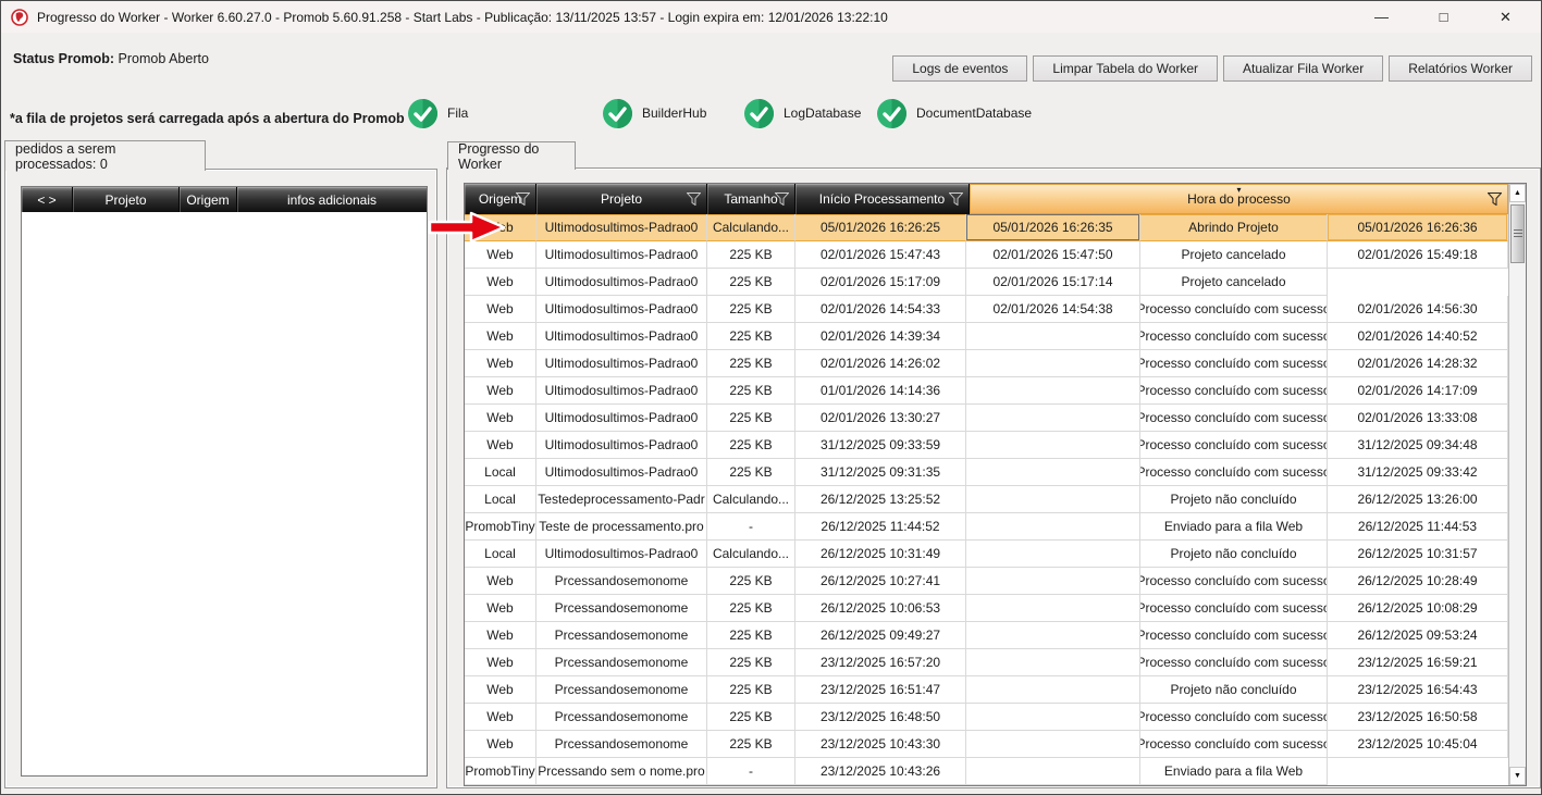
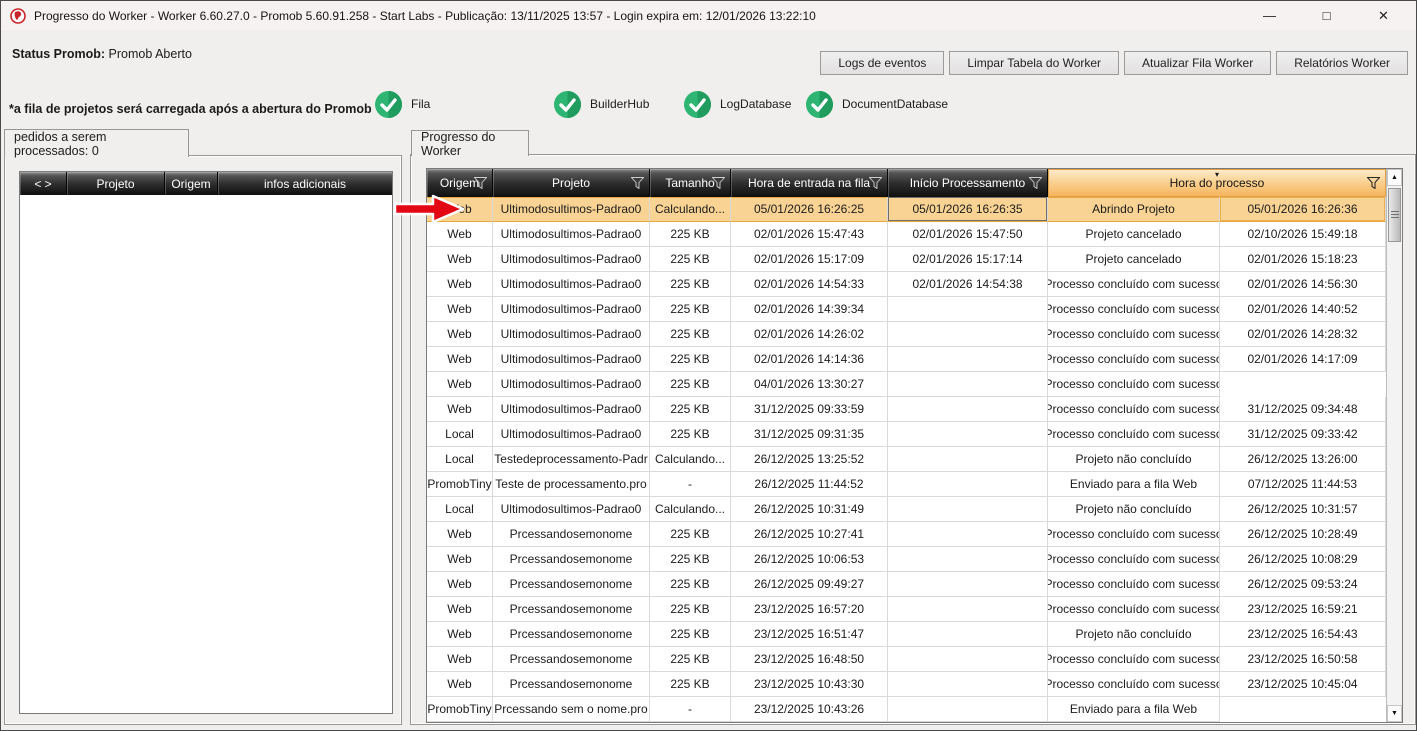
  Progresso do Worker - Worker 6.60.27.0 - Promob 5.60.91.258 - Start Labs - Publicação: 13/11/2025 13:57 - Login expira em: 12/01/2026 13:22:10
  —
  □
  ✕
  Status Promob: Promob Aberto
  Logs de eventos
  Limpar Tabela do Worker
  Atualizar Fila Worker
  Relatórios Worker
  *a fila de projetos será carregada após a abertura do Promob
  Fila
  BuilderHub
  LogDatabase
  DocumentDatabase
  pedidos a serem processados: 0
  < >
  Projeto
  Origem
  infos adicionais
  Progresso do Worker
  Origem
  Projeto
  Tamanho
+ Hora de entrada na fila
  Início Processamento
  ▾
  Hora do processo
  Ultimodosultimos-Padrao0
  Calculando...
  05/01/2026 16:26:25
  05/01/2026 16:26:35
  Abrindo Projeto
  05/01/2026 16:26:36
  Web
  Ultimodosultimos-Padrao0
  225 KB
  02/01/2026 15:47:43
  02/01/2026 15:47:50
  Projeto cancelado
- 02/01/2026 15:49:18
+ 02/10/2026 15:49:18
  Web
  Ultimodosultimos-Padrao0
  225 KB
  02/01/2026 15:17:09
  02/01/2026 15:17:14
  Projeto cancelado
+ 02/01/2026 15:18:23
  Web
  Ultimodosultimos-Padrao0
  225 KB
  02/01/2026 14:54:33
  02/01/2026 14:54:38
  Processo concluído com sucesso
  02/01/2026 14:56:30
  Web
  Ultimodosultimos-Padrao0
  225 KB
  02/01/2026 14:39:34
  Processo concluído com sucesso
  02/01/2026 14:40:52
  Web
  Ultimodosultimos-Padrao0
  225 KB
  02/01/2026 14:26:02
  Processo concluído com sucesso
  02/01/2026 14:28:32
  Web
  Ultimodosultimos-Padrao0
  225 KB
- 01/01/2026 14:14:36
+ 02/01/2026 14:14:36
  Processo concluído com sucesso
  02/01/2026 14:17:09
  Web
  Ultimodosultimos-Padrao0
  225 KB
- 02/01/2026 13:30:27
+ 04/01/2026 13:30:27
  Processo concluído com sucesso
- 02/01/2026 13:33:08
  Web
  Ultimodosultimos-Padrao0
  225 KB
  31/12/2025 09:33:59
  Processo concluído com sucesso
  31/12/2025 09:34:48
  Local
  Ultimodosultimos-Padrao0
  225 KB
  31/12/2025 09:31:35
  Processo concluído com sucesso
  31/12/2025 09:33:42
  Local
  Testedeprocessamento-Padr
  Calculando...
  26/12/2025 13:25:52
  Projeto não concluído
  26/12/2025 13:26:00
  PromobTiny
  Teste de processamento.pro
  -
  26/12/2025 11:44:52
  Enviado para a fila Web
- 26/12/2025 11:44:53
+ 07/12/2025 11:44:53
  Local
  Ultimodosultimos-Padrao0
  Calculando...
  26/12/2025 10:31:49
  Projeto não concluído
  26/12/2025 10:31:57
  Web
  Prcessandosemonome
  225 KB
  26/12/2025 10:27:41
  Processo concluído com sucesso
  26/12/2025 10:28:49
  Web
  Prcessandosemonome
  225 KB
  26/12/2025 10:06:53
  Processo concluído com sucesso
  26/12/2025 10:08:29
  Web
  Prcessandosemonome
  225 KB
  26/12/2025 09:49:27
  Processo concluído com sucesso
  26/12/2025 09:53:24
  Web
  Prcessandosemonome
  225 KB
  23/12/2025 16:57:20
  Processo concluído com sucesso
  23/12/2025 16:59:21
  Web
  Prcessandosemonome
  225 KB
  23/12/2025 16:51:47
  Projeto não concluído
  23/12/2025 16:54:43
  Web
  Prcessandosemonome
  225 KB
  23/12/2025 16:48:50
  Processo concluído com sucesso
  23/12/2025 16:50:58
  Web
  Prcessandosemonome
  225 KB
  23/12/2025 10:43:30
  Processo concluído com sucesso
  23/12/2025 10:45:04
  PromobTiny
  Prcessando sem o nome.pro
  -
  23/12/2025 10:43:26
  Enviado para a fila Web
